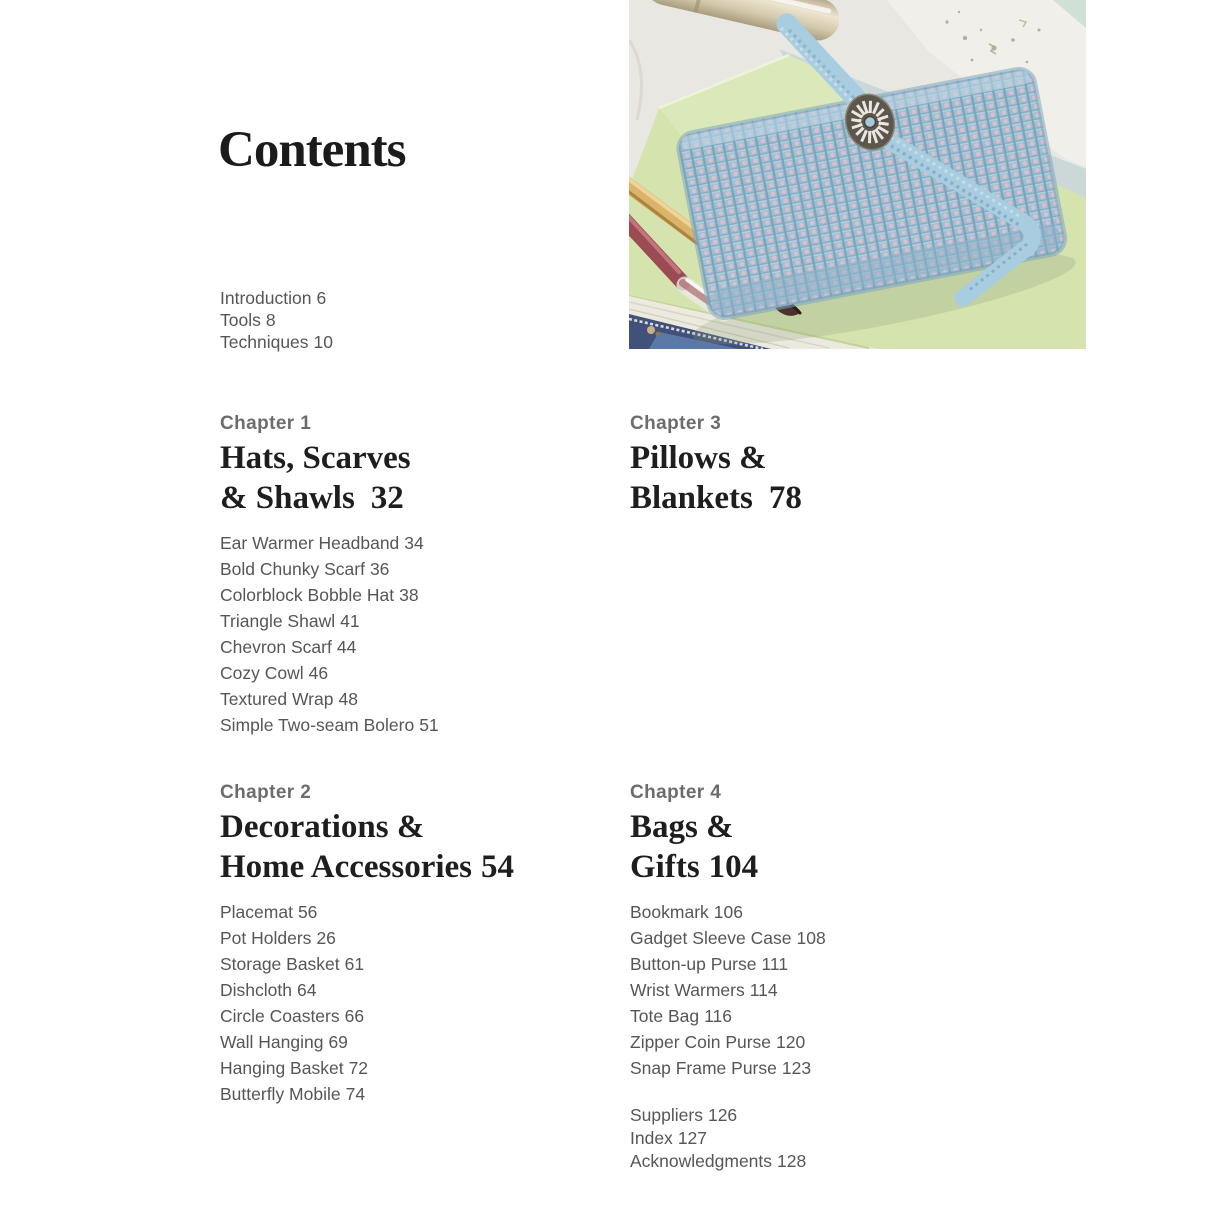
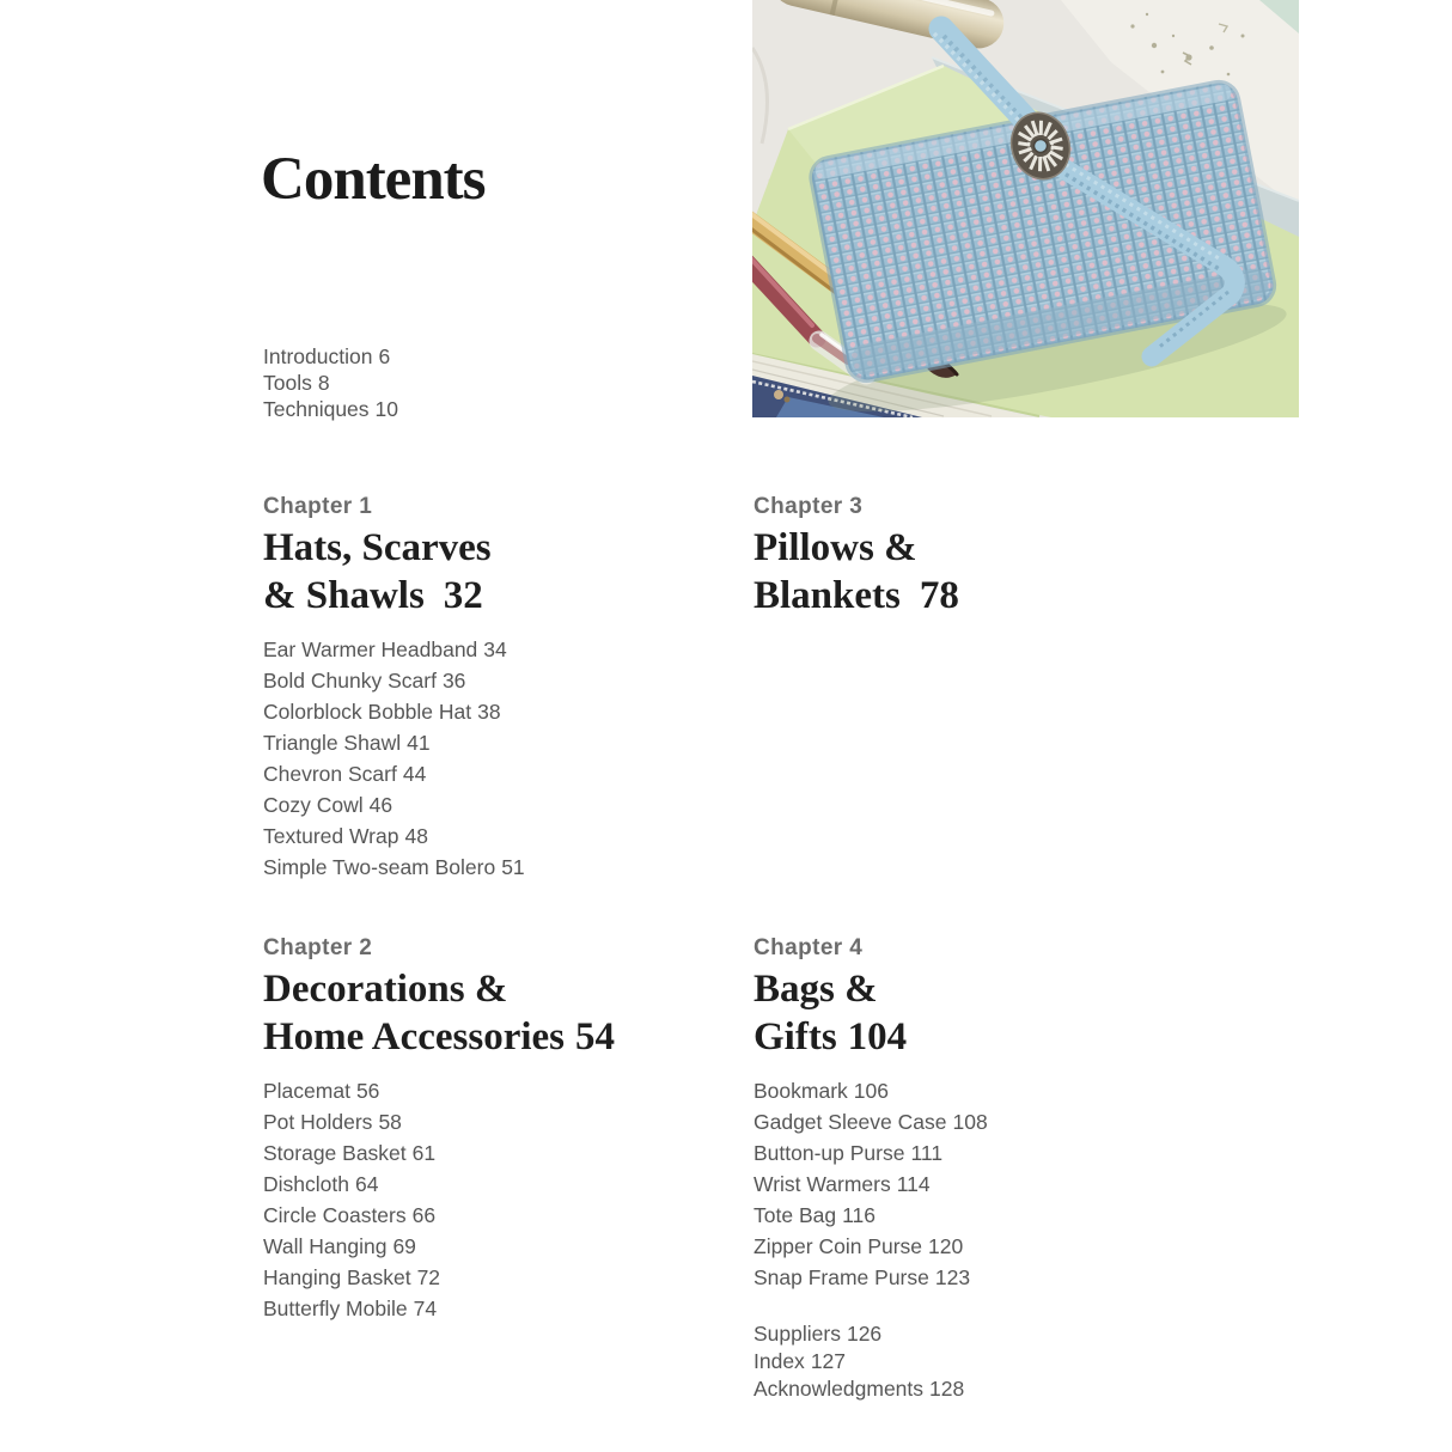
  Contents
  Introduction 6
  Tools 8
  Techniques 10
  Chapter 1
  Hats, Scarves
  & Shawls 32
  Ear Warmer Headband 34
  Bold Chunky Scarf 36
  Colorblock Bobble Hat 38
  Triangle Shawl 41
  Chevron Scarf 44
  Cozy Cowl 46
  Textured Wrap 48
  Simple Two-seam Bolero 51
  Chapter 3
  Pillows &
  Blankets 78
  Chapter 2
  Decorations &
  Home Accessories 54
  Placemat 56
- Pot Holders 26
+ Pot Holders 58
  Storage Basket 61
  Dishcloth 64
  Circle Coasters 66
  Wall Hanging 69
  Hanging Basket 72
  Butterfly Mobile 74
  Chapter 4
  Bags &
  Gifts 104
  Bookmark 106
  Gadget Sleeve Case 108
  Button-up Purse 111
  Wrist Warmers 114
  Tote Bag 116
  Zipper Coin Purse 120
  Snap Frame Purse 123
  Suppliers 126
  Index 127
  Acknowledgments 128
